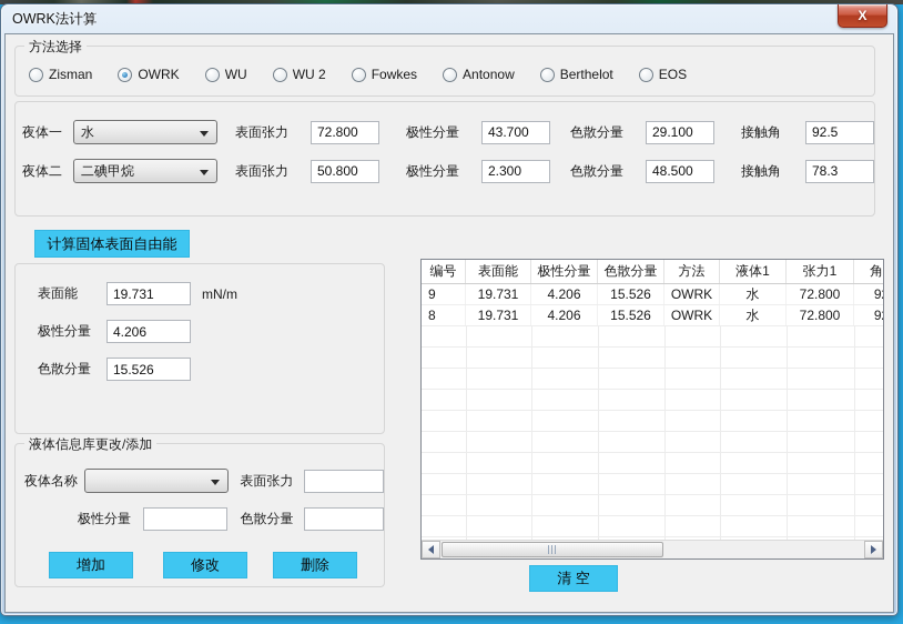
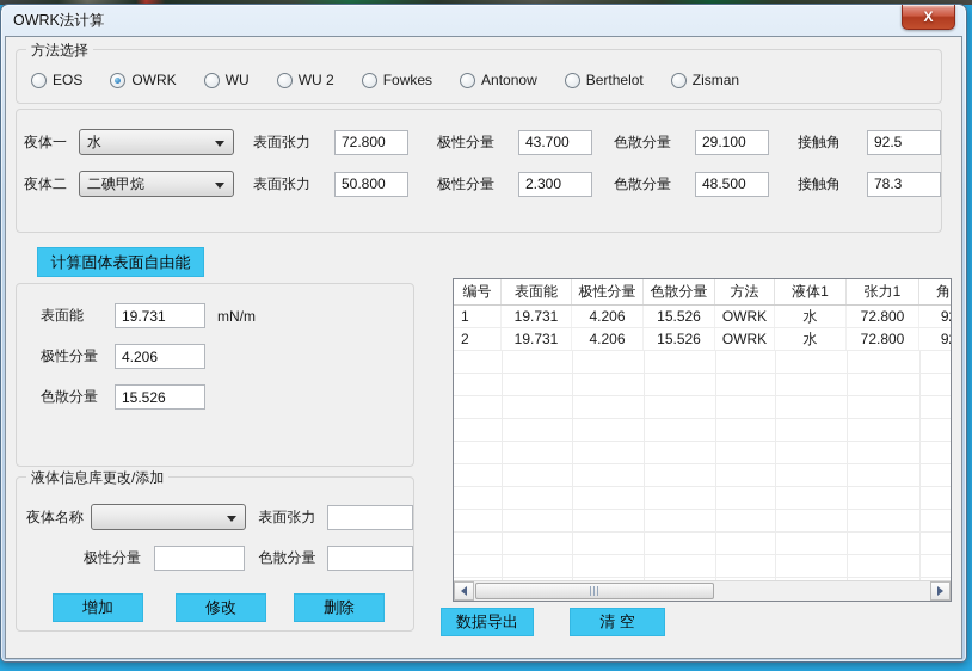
  OWRK法计算
  X
  方法选择
- Zisman
+ EOS
  OWRK
  WU
  WU 2
  Fowkes
  Antonow
  Berthelot
- EOS
+ Zisman
  夜体一
  水
  表面张力
  72.800
  极性分量
  43.700
  色散分量
  29.100
  接触角
  92.5
  夜体二
  二碘甲烷
  表面张力
  50.800
  极性分量
  2.300
  色散分量
  48.500
  接触角
  78.3
  计算固体表面自由能
  表面能
  19.731
  mN/m
  极性分量
  4.206
  色散分量
  15.526
  液体信息库更改/添加
  夜体名称
  表面张力
  极性分量
  色散分量
  增加
  修改
  删除
  编号
  表面能
  极性分量
  色散分量
  方法
  液体1
  张力1
- 9
+ 1
  19.731
  4.206
  15.526
  OWRK
  水
  72.800
- 8
+ 2
  19.731
  4.206
  15.526
  OWRK
  水
  72.800
+ 数据导出
  清 空
